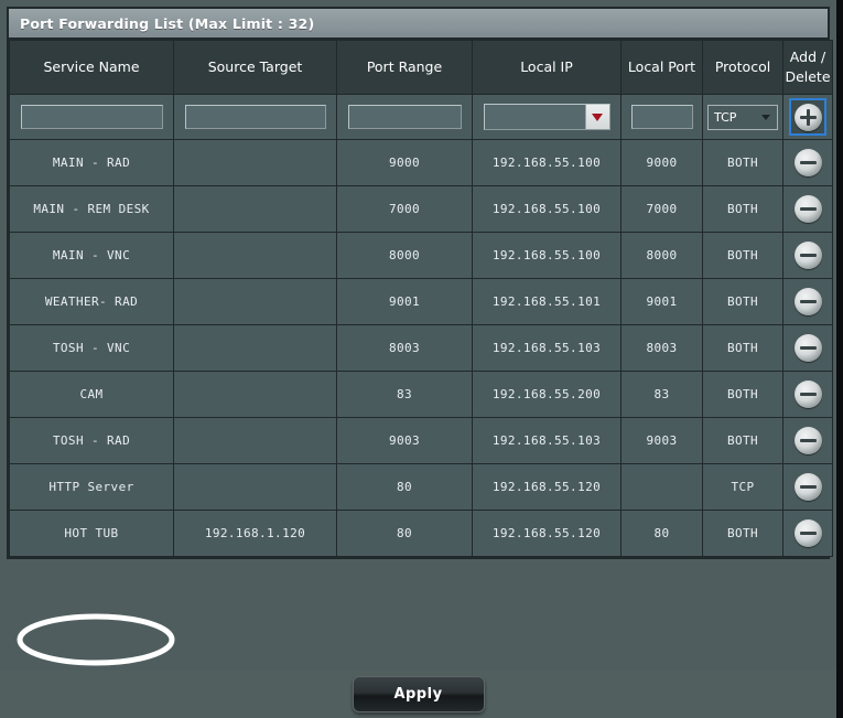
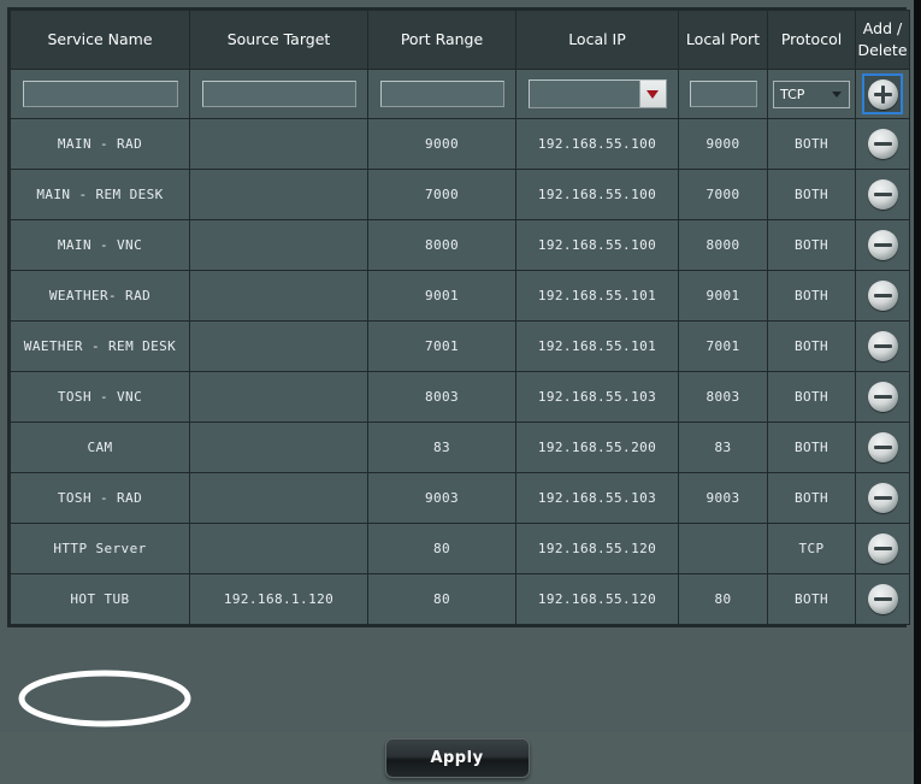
- Port Forwarding List (Max Limit : 32)
  Service Name	Source Target	Port Range	Local IP	Local Port	Protocol	Add / Delete
  					TCP
  MAIN - RAD		9000	192.168.55.100	9000	BOTH
  MAIN - REM DESK		7000	192.168.55.100	7000	BOTH
  MAIN - VNC		8000	192.168.55.100	8000	BOTH
  WEATHER- RAD		9001	192.168.55.101	9001	BOTH
+ WAETHER - REM DESK		7001	192.168.55.101	7001	BOTH
  TOSH - VNC		8003	192.168.55.103	8003	BOTH
  CAM		83	192.168.55.200	83	BOTH
  TOSH - RAD		9003	192.168.55.103	9003	BOTH
  HTTP Server		80	192.168.55.120		TCP
  HOT TUB	192.168.1.120	80	192.168.55.120	80	BOTH
  Apply
